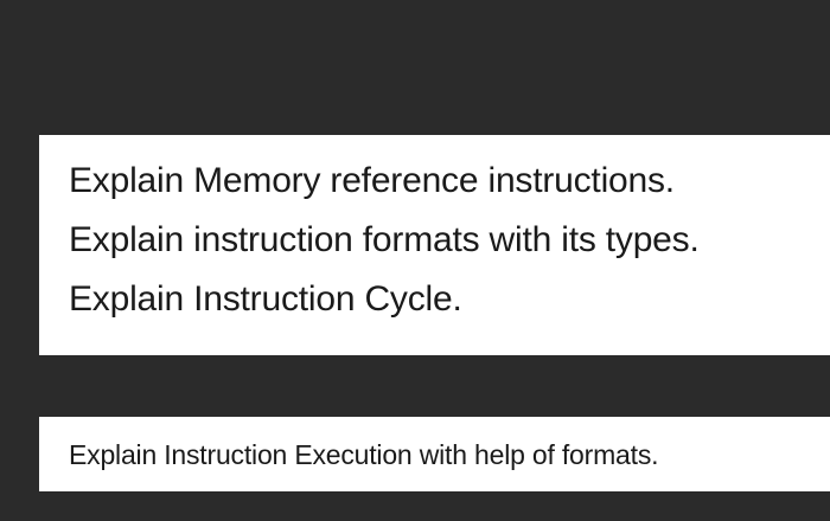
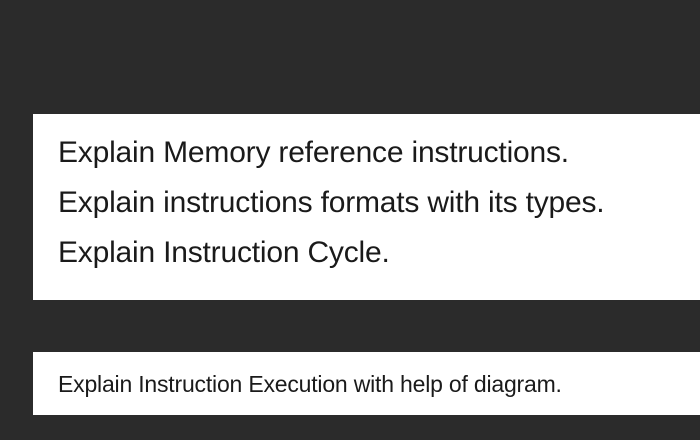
  Explain Memory reference instructions.
- Explain instruction formats with its types.
+ Explain instructions formats with its types.
  Explain Instruction Cycle.
- Explain Instruction Execution with help of formats.
+ Explain Instruction Execution with help of diagram.
